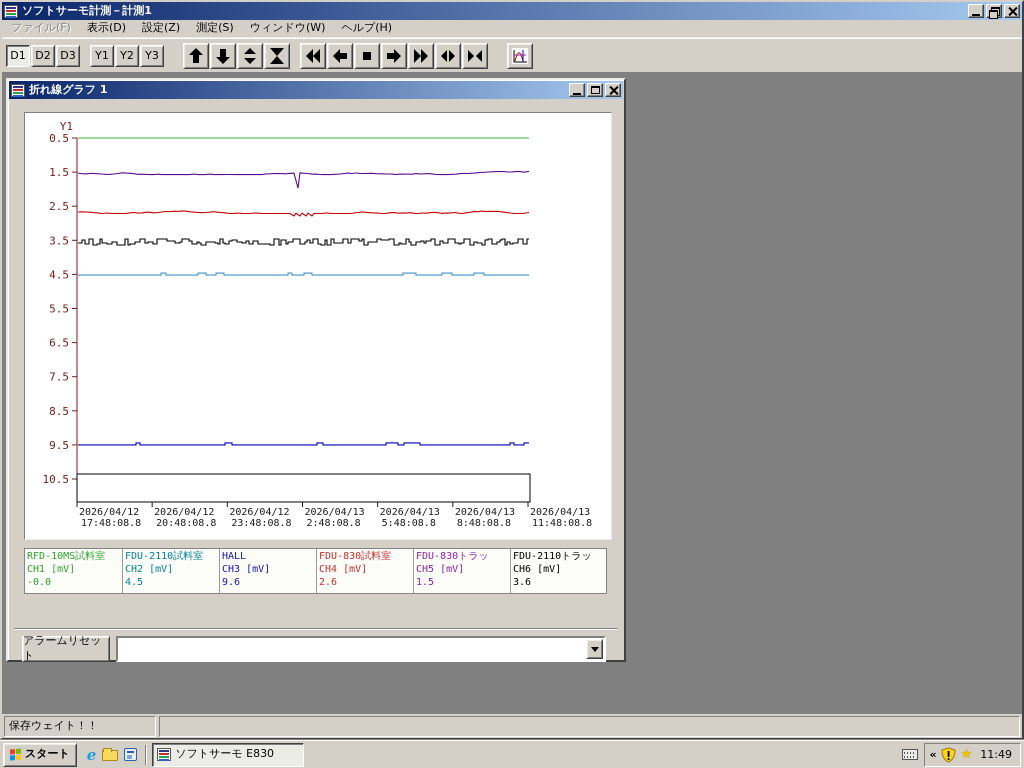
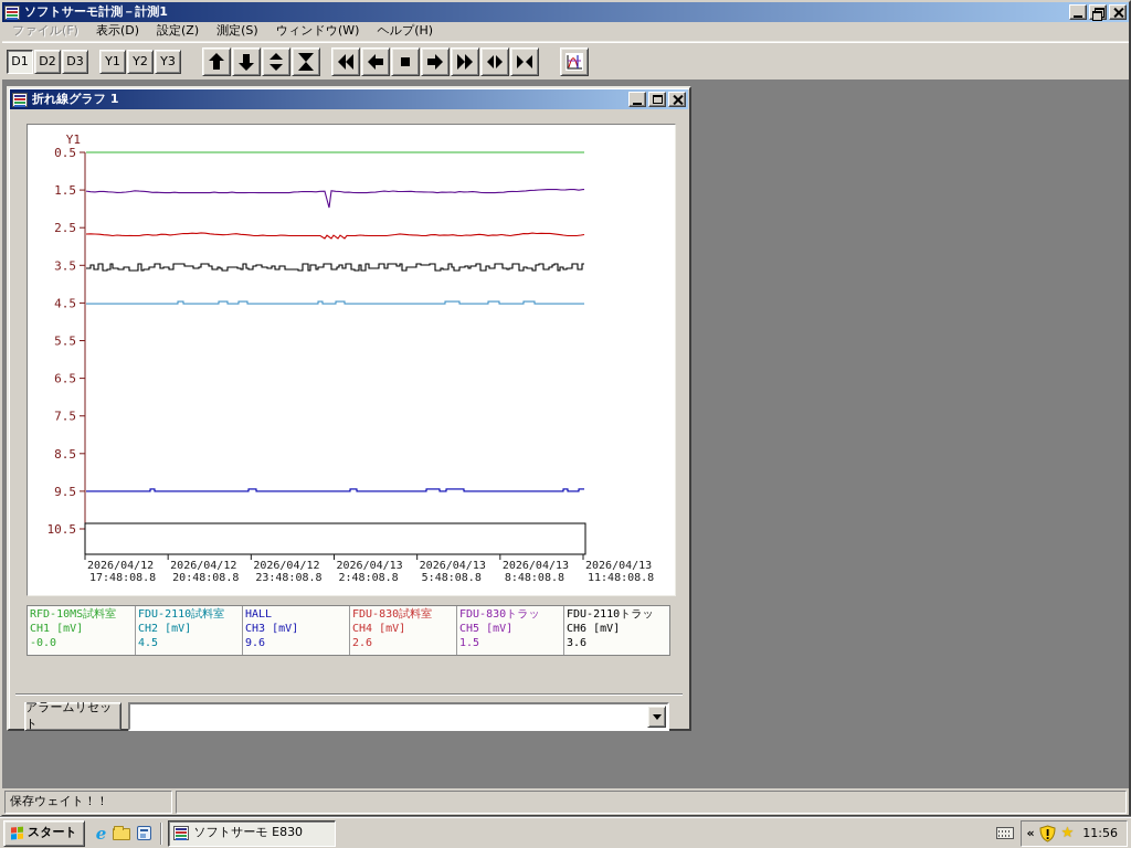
  ソフトサーモ計測－計測1
  ファイル(F)
  表示(D)
  設定(Z)
  測定(S)
  ウィンドウ(W)
  ヘルプ(H)
  D1
  D2
  D3
  Y1
  Y2
  Y3
  折れ線グラフ 1
  Y1
  0.5
  1.5
  2.5
  3.5
  4.5
  5.5
  6.5
  7.5
  8.5
  9.5
  10.5
  2026/04/12
  17:48:08.8
  2026/04/12
  20:48:08.8
  2026/04/12
  23:48:08.8
  2026/04/13
  2:48:08.8
  2026/04/13
  5:48:08.8
  2026/04/13
  8:48:08.8
  2026/04/13
  11:48:08.8
  RFD-10MS試料室
  CH1 [mV]
  -0.0
  FDU-2110試料室
  CH2 [mV]
  4.5
  HALL
  CH3 [mV]
  9.6
  FDU-830試料室
  CH4 [mV]
  2.6
  FDU-830トラッ
  CH5 [mV]
  1.5
  FDU-2110トラッ
  CH6 [mV]
  3.6
  アラームリセット
  保存ウェイト！！
  スタート
  e
  ソフトサーモ E830
  «
  ★
- 11:49
+ 11:56
